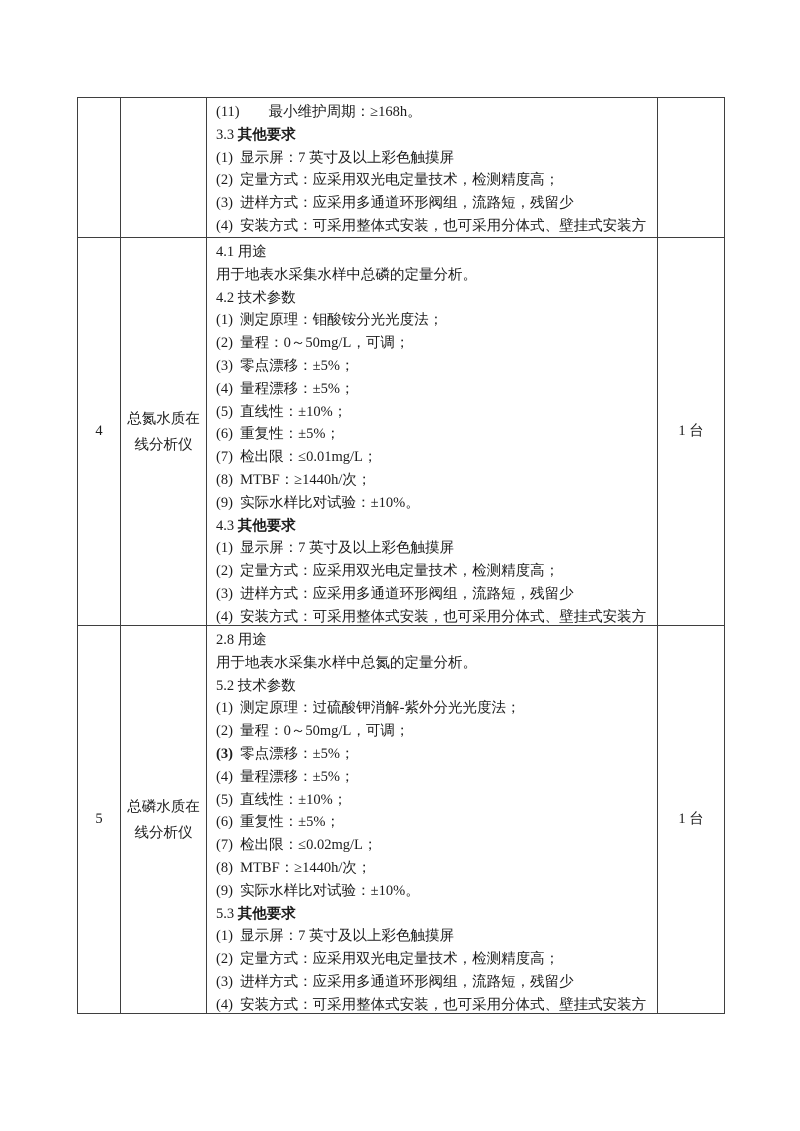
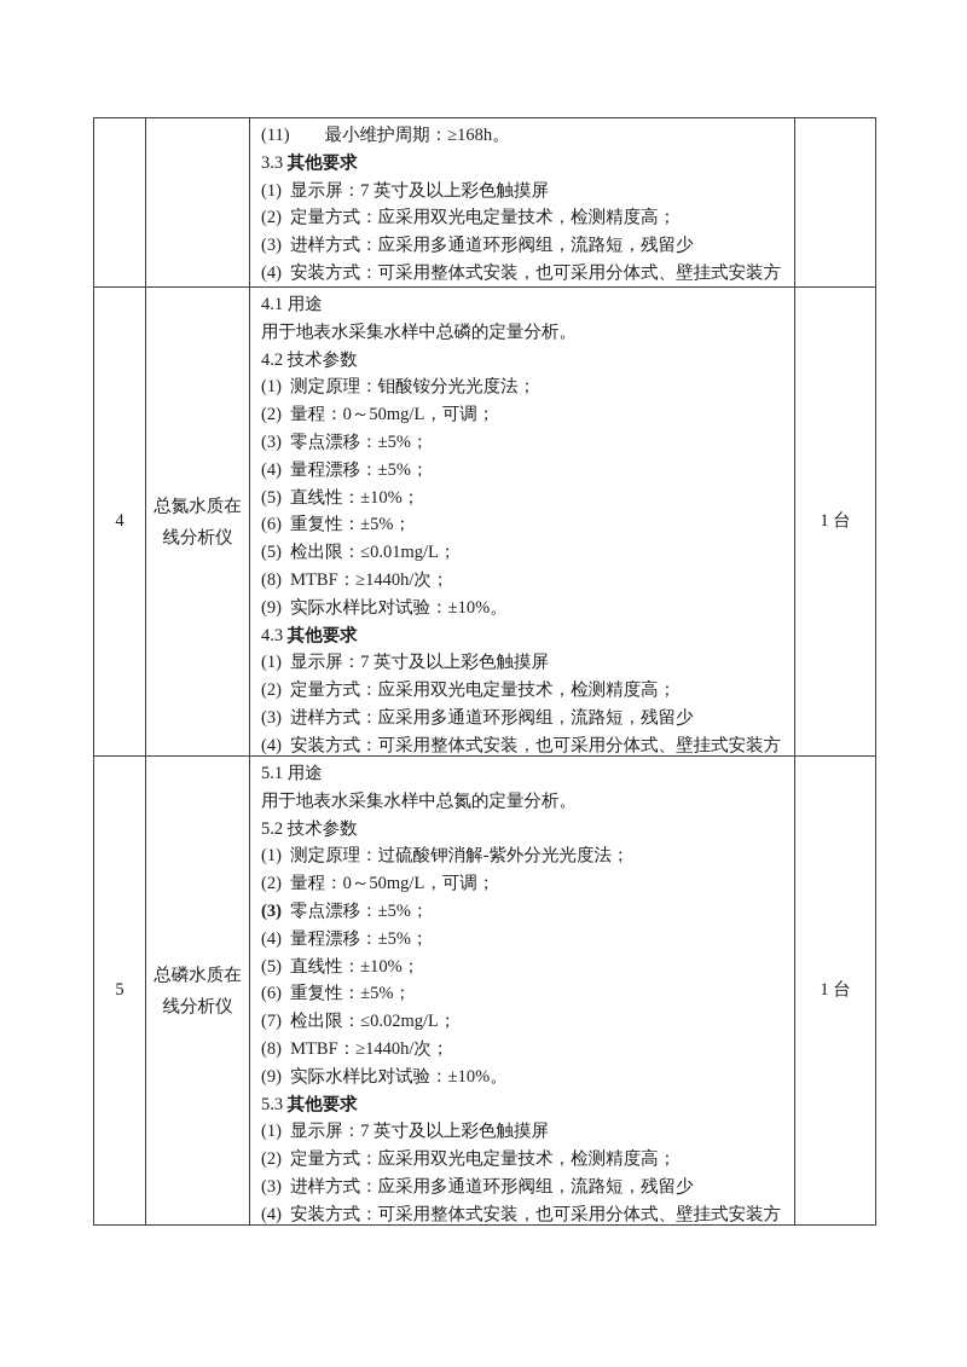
  (11) 最小维护周期：≥168h。
  3.3 其他要求
  (1) 显示屏：7 英寸及以上彩色触摸屏
  (2) 定量方式：应采用双光电定量技术，检测精度高；
  (3) 进样方式：应采用多通道环形阀组，流路短，残留少
  (4) 安装方式：可采用整体式安装，也可采用分体式、壁挂式安装方
  4
  总氮水质在
  线分析仪
  4.1 用途
  用于地表水采集水样中总磷的定量分析。
  4.2 技术参数
  (1) 测定原理：钼酸铵分光光度法；
  (2) 量程：0～50mg/L，可调；
  (3) 零点漂移：±5%；
  (4) 量程漂移：±5%；
  (5) 直线性：±10%；
  (6) 重复性：±5%；
- (7) 检出限：≤0.01mg/L；
+ (5) 检出限：≤0.01mg/L；
  (8) MTBF：≥1440h/次；
  (9) 实际水样比对试验：±10%。
  4.3 其他要求
  (1) 显示屏：7 英寸及以上彩色触摸屏
  (2) 定量方式：应采用双光电定量技术，检测精度高；
  (3) 进样方式：应采用多通道环形阀组，流路短，残留少
  (4) 安装方式：可采用整体式安装，也可采用分体式、壁挂式安装方
  1 台
  5
  总磷水质在
  线分析仪
- 2.8 用途
+ 5.1 用途
  用于地表水采集水样中总氮的定量分析。
  5.2 技术参数
  (1) 测定原理：过硫酸钾消解-紫外分光光度法；
  (2) 量程：0～50mg/L，可调；
  (3) 零点漂移：±5%；
  (4) 量程漂移：±5%；
  (5) 直线性：±10%；
  (6) 重复性：±5%；
  (7) 检出限：≤0.02mg/L；
  (8) MTBF：≥1440h/次；
  (9) 实际水样比对试验：±10%。
  5.3 其他要求
  (1) 显示屏：7 英寸及以上彩色触摸屏
  (2) 定量方式：应采用双光电定量技术，检测精度高；
  (3) 进样方式：应采用多通道环形阀组，流路短，残留少
  (4) 安装方式：可采用整体式安装，也可采用分体式、壁挂式安装方
  1 台
